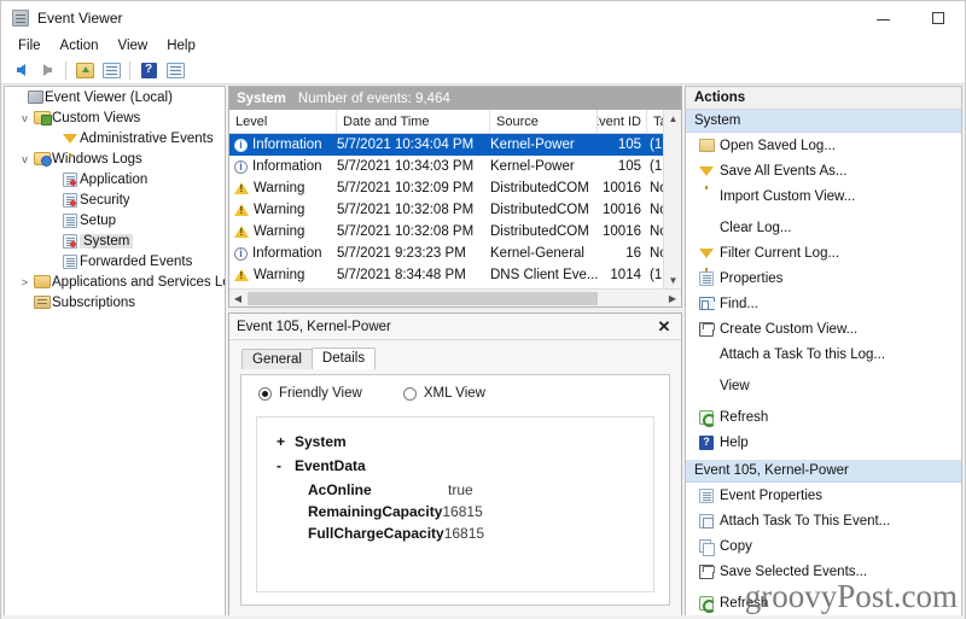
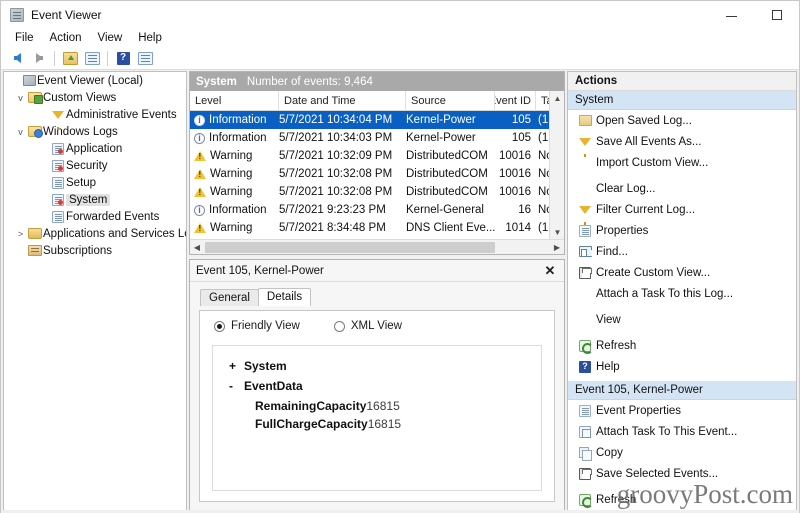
  Event Viewer
  File
  Action
  View
  Help
  ?
  Event Viewer (Local)
  v
  Custom Views
  Administrative Events
  v
  Windows Logs
  Application
  Security
  Setup
  System
  Forwarded Events
  >
  Applications and Services L
  Subscriptions
  System
  Number of events: 9,464
  Level
  Date and Time
  Source
  vent ID
  i
  Information
  5/7/2021 10:34:04 PM
  Kernel-Power
  105
  (1
  i
  Information
  5/7/2021 10:34:03 PM
  Kernel-Power
  105
  (1
  Warning
  5/7/2021 10:32:09 PM
  DistributedCOM
  10016
  Warning
  5/7/2021 10:32:08 PM
  DistributedCOM
  10016
  Warning
  5/7/2021 10:32:08 PM
  DistributedCOM
  10016
  i
  Information
  5/7/2021 9:23:23 PM
  Kernel-General
  16
  Warning
  5/7/2021 8:34:48 PM
  DNS Client Eve...
  1014
  (1
  ▲
  ▼
  ◀
  ▶
  Event 105, Kernel-Power
  ✕
  General
  Details
  Friendly View
  XML View
  +
  System
  -
  EventData
- AcOnline
- true
  RemainingCapacity
  16815
  FullChargeCapacity
  16815
  Actions
  System
  Open Saved Log...
  Save All Events As...
  Import Custom View...
  Clear Log...
  Filter Current Log...
  Properties
  Find...
  Create Custom View...
  Attach a Task To this Log...
  View
  Refresh
  ?
  Help
  Event 105, Kernel-Power
  Event Properties
  Attach Task To This Event...
  Copy
  Save Selected Events...
  Refresh
  groovyPost.com
